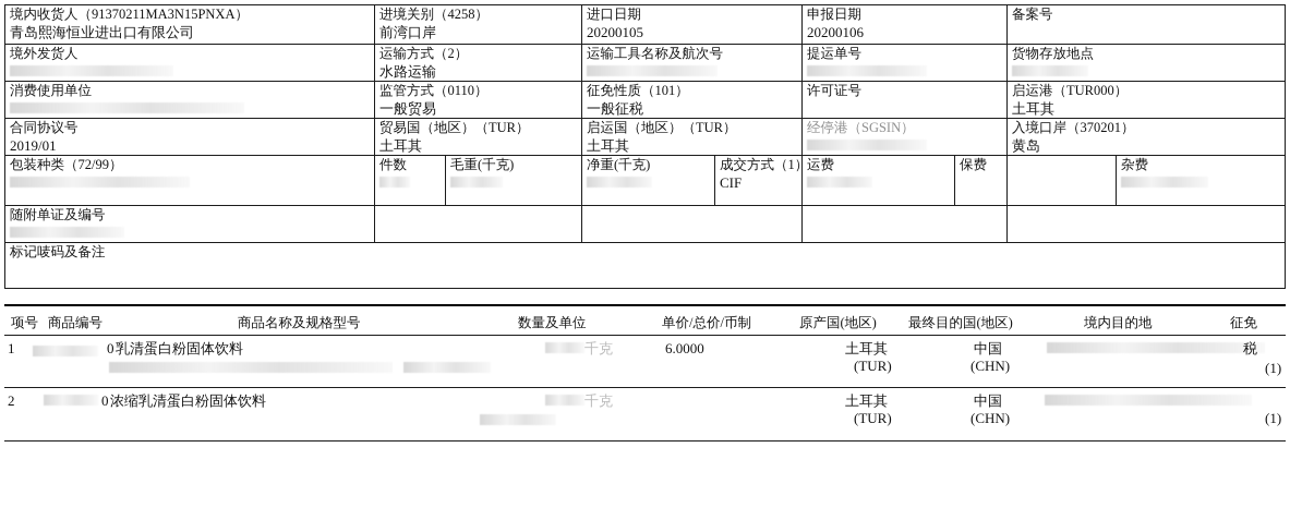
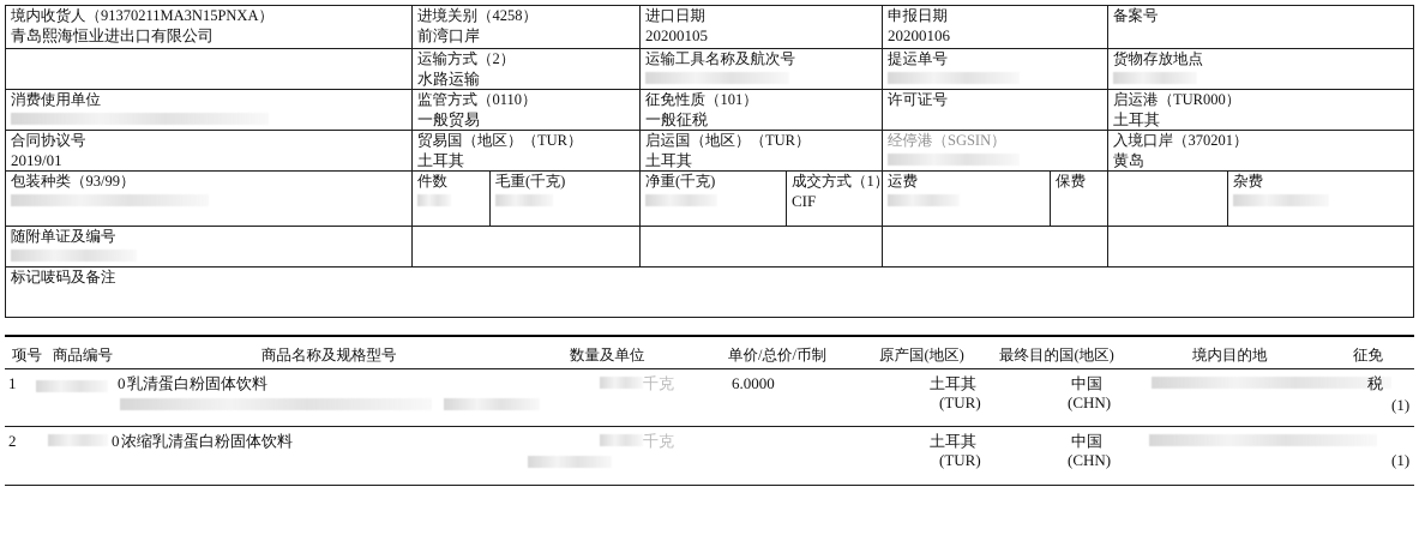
  境内收货人（91370211MA3N15PNXA）
  青岛熙海恒业进出口有限公司
  进境关别（4258）
  前湾口岸
  进口日期
  20200105
  申报日期
  20200106
  备案号
- 境外发货人
  运输方式（2）
  水路运输
  运输工具名称及航次号
  提运单号
  货物存放地点
  消费使用单位
  监管方式（0110）
  一般贸易
  征免性质（101）
  一般征税
  许可证号
  启运港（TUR000）
  土耳其
  合同协议号
  2019/01
  贸易国（地区）（TUR）
  土耳其
  启运国（地区）（TUR）
  土耳其
  经停港（SGSIN）
  入境口岸（370201）
  黄岛
- 包装种类（72/99）
+ 包装种类（93/99）
  件数
  毛重(千克)
  净重(千克)
  成交方式（1
  CIF
  运费
  保费
  杂费
  随附单证及编号
  标记唛码及备注
  项号
  商品编号
  商品名称及规格型号
  数量及单位
  单价/总价/币制
  原产国(地区)
  最终目的国(地区)
  境内目的地
  征免
  1
  0
  乳清蛋白粉固体饮料
  千克
  6.0000
  土耳其
  (TUR)
  中国
  (CHN)
  税
  (1)
  2
  0
  浓缩乳清蛋白粉固体饮料
  千克
  土耳其
  (TUR)
  中国
  (CHN)
  (1)
